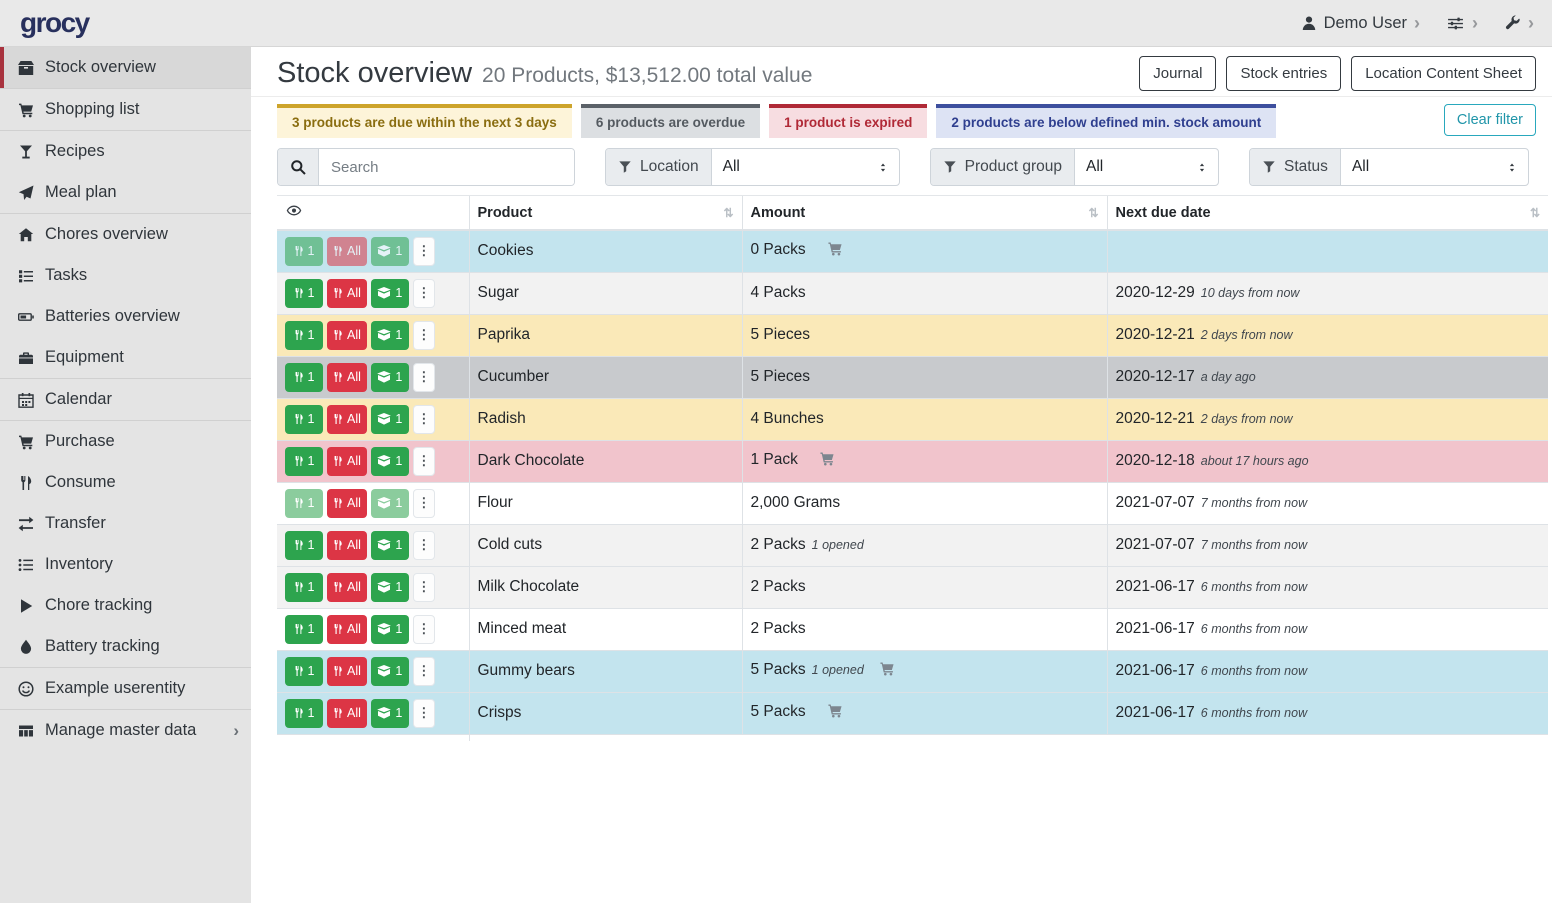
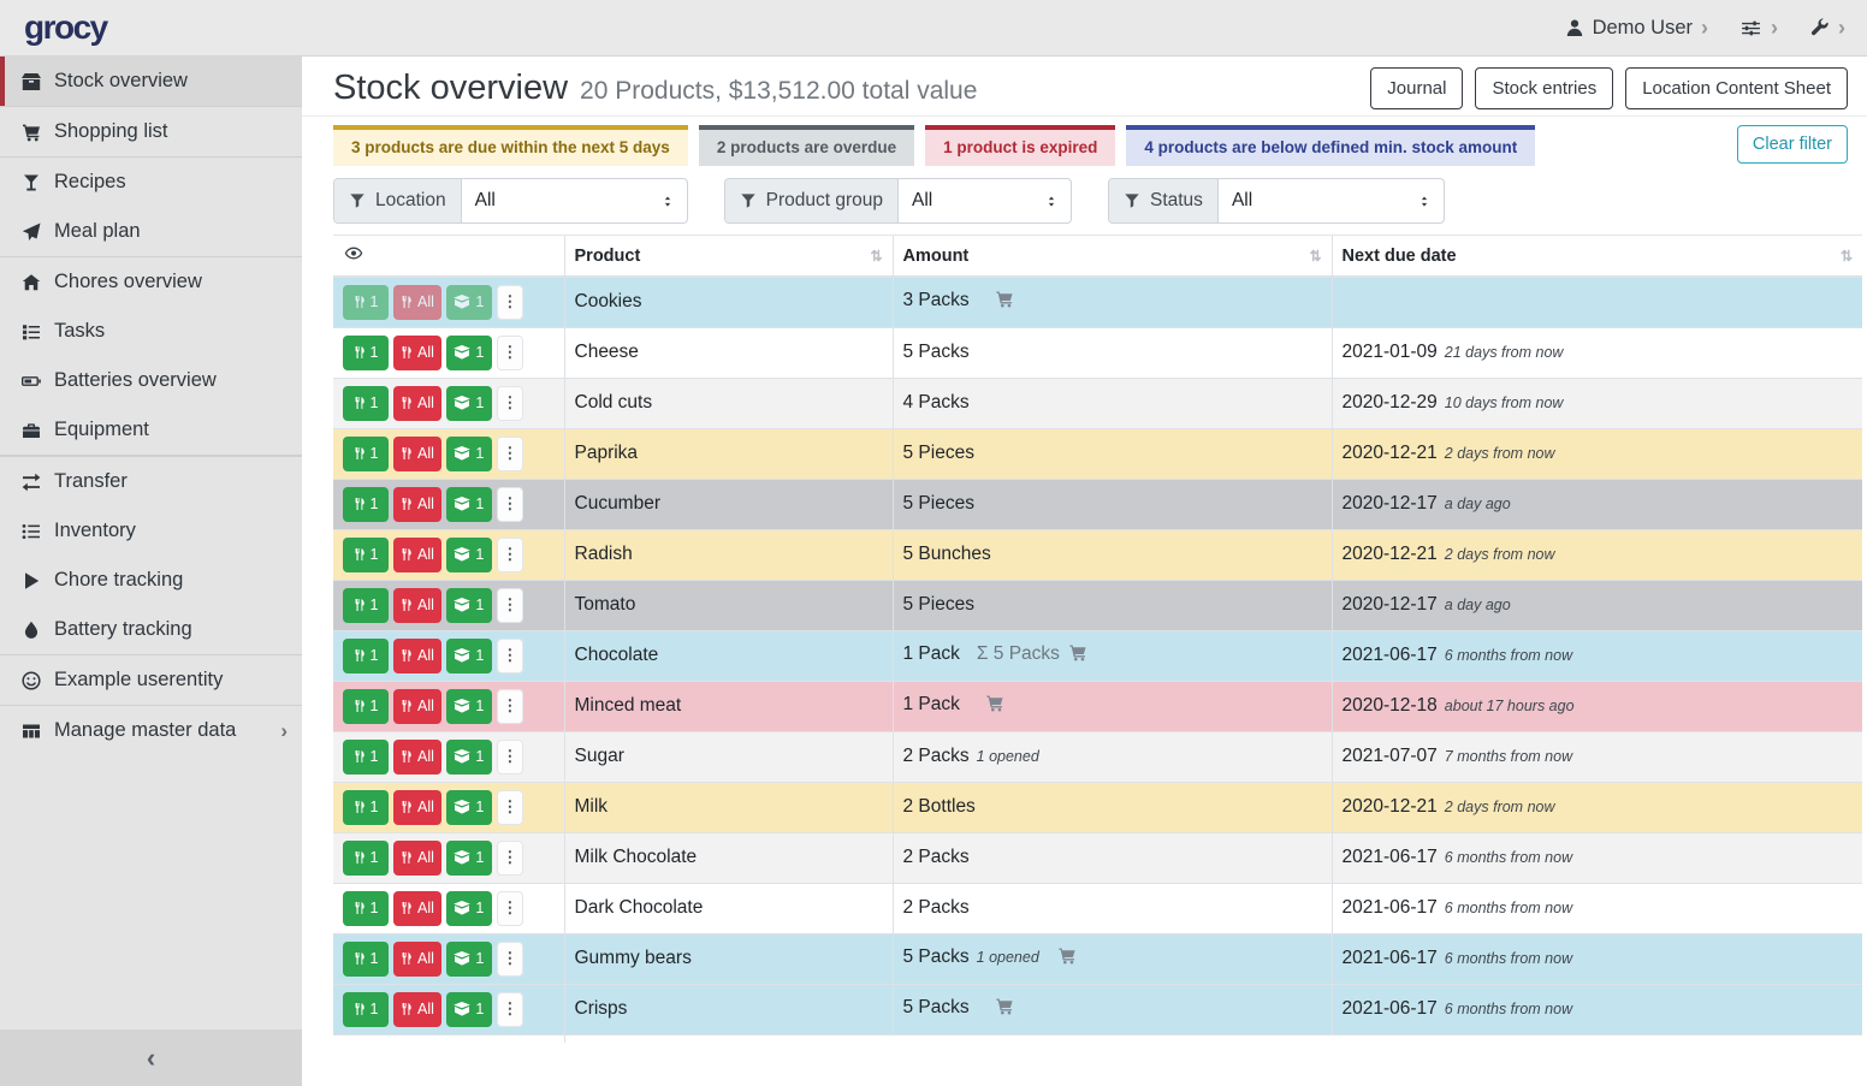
  grocy
  Demo User
  ›
  ›
  ›
  Stock overview
  Shopping list
  Recipes
  Meal plan
  Chores overview
  Tasks
  Batteries overview
  Equipment
- Calendar
- Purchase
- Consume
  Transfer
  Inventory
  Chore tracking
  Battery tracking
  Example userentity
  Manage master data
  ›
+ ‹
  Stock overview
  20 Products, $13,512.00 total value
  Journal
  Stock entries
  Location Content Sheet
- 3 products are due within the next 3 days
+ 3 products are due within the next 5 days
- 6 products are overdue
+ 2 products are overdue
  1 product is expired
- 2 products are below defined min. stock amount
+ 4 products are below defined min. stock amount
  Clear filter
- Search
  Location
  All
  Product group
  All
  Status
  All
  	Product ⇅	Amount ⇅	Next due date ⇅
- 1 All 1 ⋮	Cookies	0 Packs
+ 1 All 1 ⋮	Cookies	3 Packs
+ 1 All 1 ⋮	Cheese	5 Packs	2021-01-09 21 days from now
- 1 All 1 ⋮	Sugar	4 Packs	2020-12-29 10 days from now
+ 1 All 1 ⋮	Cold cuts	4 Packs	2020-12-29 10 days from now
  1 All 1 ⋮	Paprika	5 Pieces	2020-12-21 2 days from now
  1 All 1 ⋮	Cucumber	5 Pieces	2020-12-17 a day ago
- 1 All 1 ⋮	Radish	4 Bunches	2020-12-21 2 days from now
+ 1 All 1 ⋮	Radish	5 Bunches	2020-12-21 2 days from now
+ 1 All 1 ⋮	Tomato	5 Pieces	2020-12-17 a day ago
+ 1 All 1 ⋮	Chocolate	1 Pack Σ 5 Packs	2021-06-17 6 months from now
- 1 All 1 ⋮	Dark Chocolate	1 Pack	2020-12-18 about 17 hours ago
+ 1 All 1 ⋮	Minced meat	1 Pack	2020-12-18 about 17 hours ago
- 1 All 1 ⋮	Flour	2,000 Grams	2021-07-07 7 months from now
- 1 All 1 ⋮	Cold cuts	2 Packs 1 opened	2021-07-07 7 months from now
+ 1 All 1 ⋮	Sugar	2 Packs 1 opened	2021-07-07 7 months from now
+ 1 All 1 ⋮	Milk	2 Bottles	2020-12-21 2 days from now
  1 All 1 ⋮	Milk Chocolate	2 Packs	2021-06-17 6 months from now
- 1 All 1 ⋮	Minced meat	2 Packs	2021-06-17 6 months from now
+ 1 All 1 ⋮	Dark Chocolate	2 Packs	2021-06-17 6 months from now
  1 All 1 ⋮	Gummy bears	5 Packs 1 opened	2021-06-17 6 months from now
  1 All 1 ⋮	Crisps	5 Packs	2021-06-17 6 months from now
